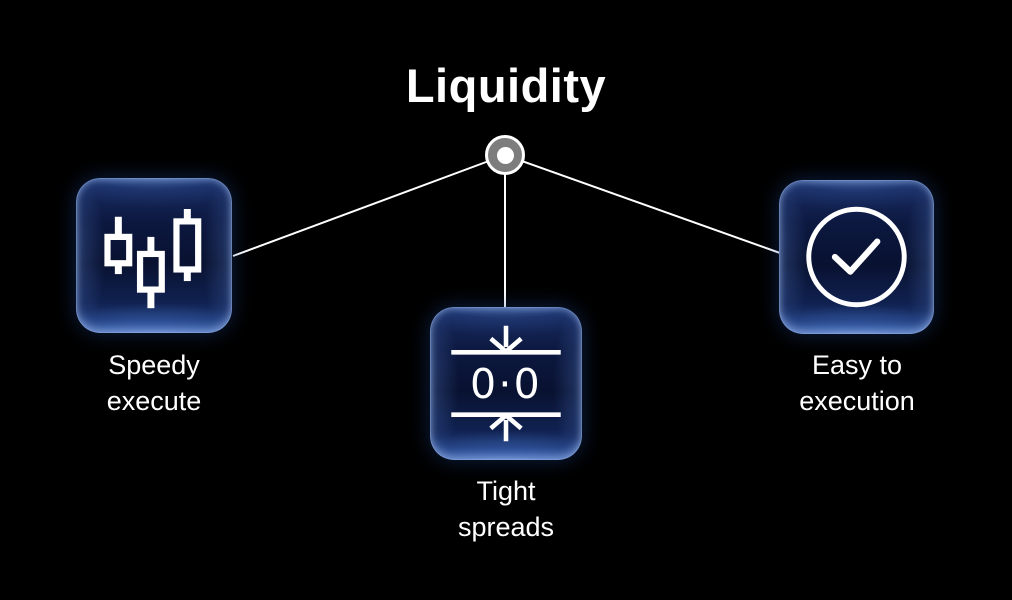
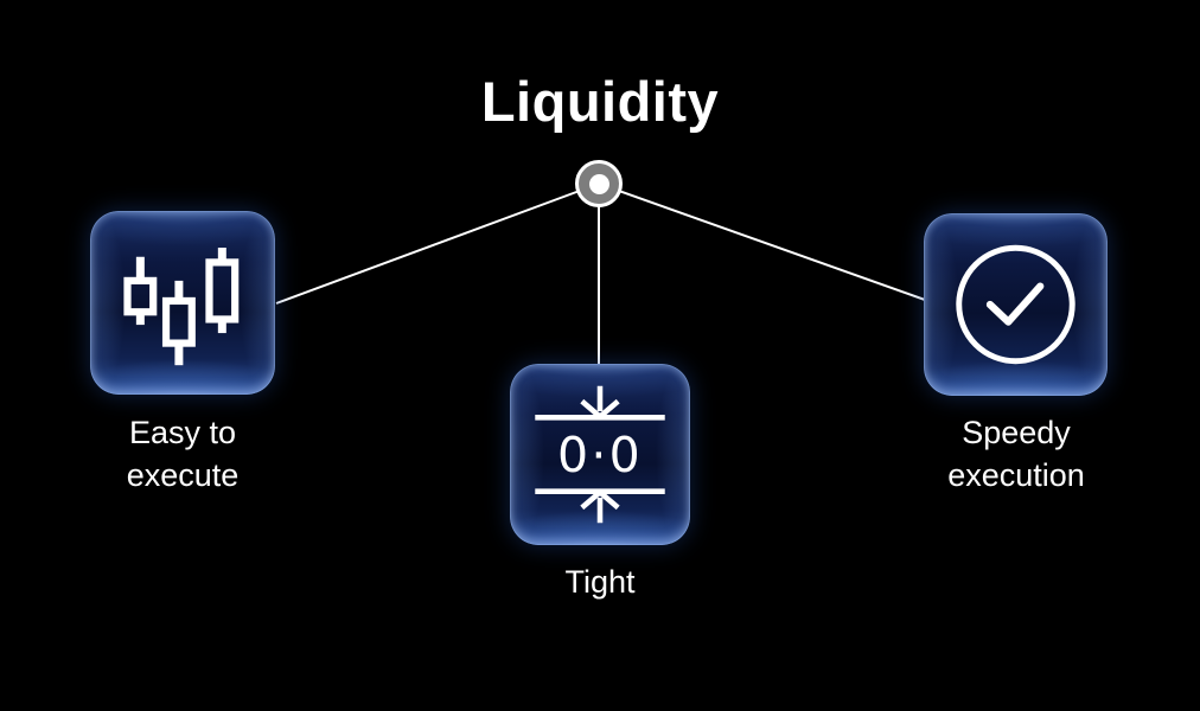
  Liquidity
  0·0
- Speedy
+ Easy to
  execute
  Tight
- spreads
- Easy to
+ Speedy
  execution
